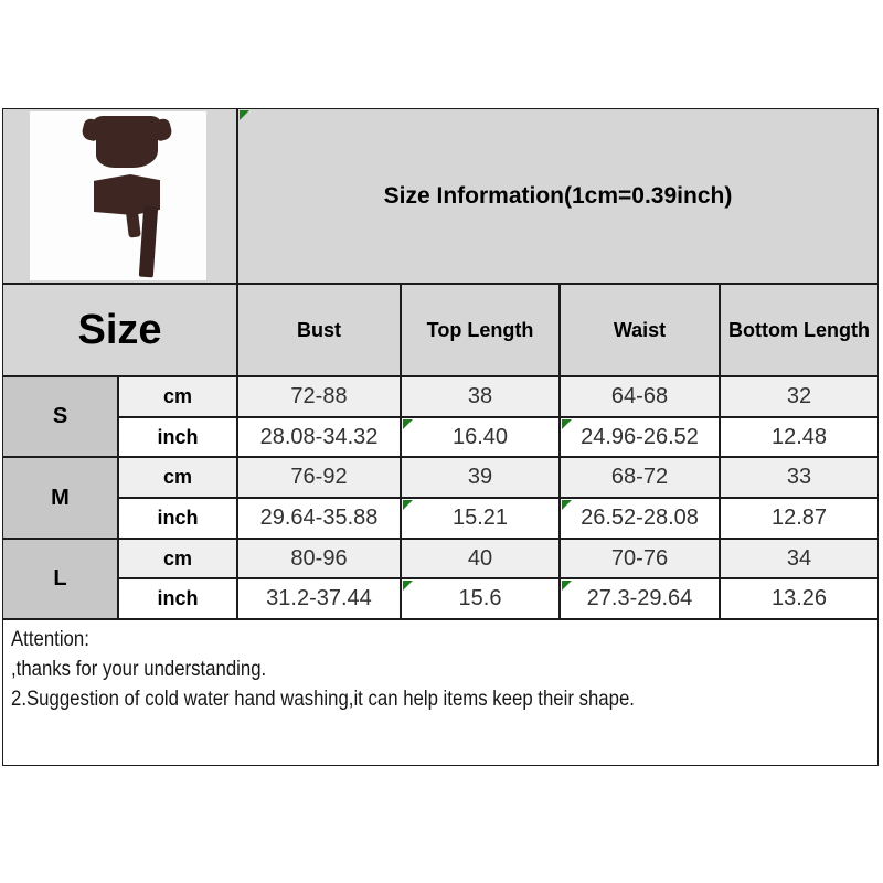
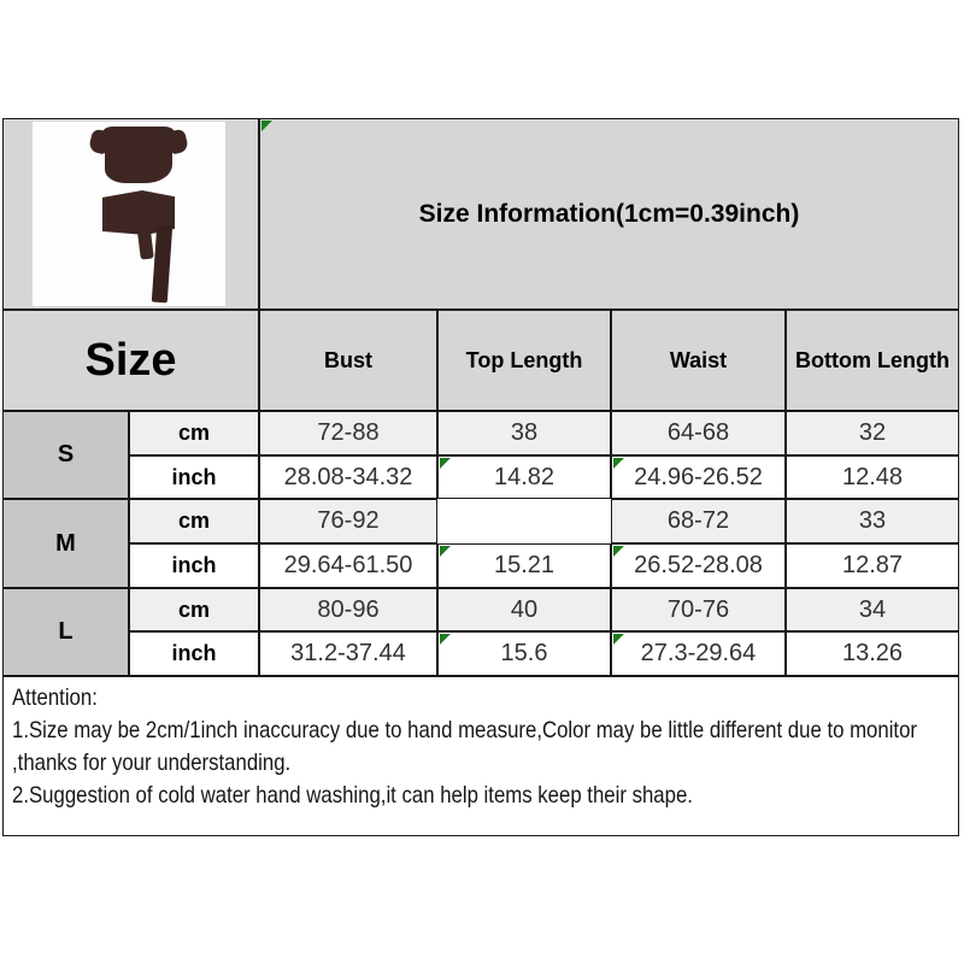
  Size Information(1cm=0.39inch)
  Size
  Bust
  Top Length
  Waist
  Bottom Length
  S
  cm
  72-88
  38
  64-68
  32
  inch
  28.08-34.32
- 16.40
+ 14.82
  24.96-26.52
  12.48
  M
  cm
  76-92
- 39
  68-72
  33
  inch
- 29.64-35.88
+ 29.64-61.50
  15.21
  26.52-28.08
  12.87
  L
  cm
  80-96
  40
  70-76
  34
  inch
  31.2-37.44
  15.6
  27.3-29.64
  13.26
  Attention:
+ 1.Size may be 2cm/1inch inaccuracy due to hand measure,Color may be little different due to monitor
  ,thanks for your understanding.
  2.Suggestion of cold water hand washing,it can help items keep their shape.
